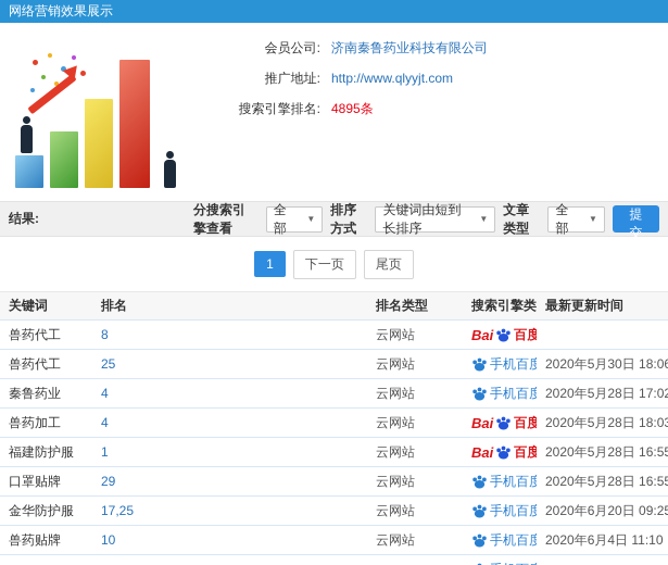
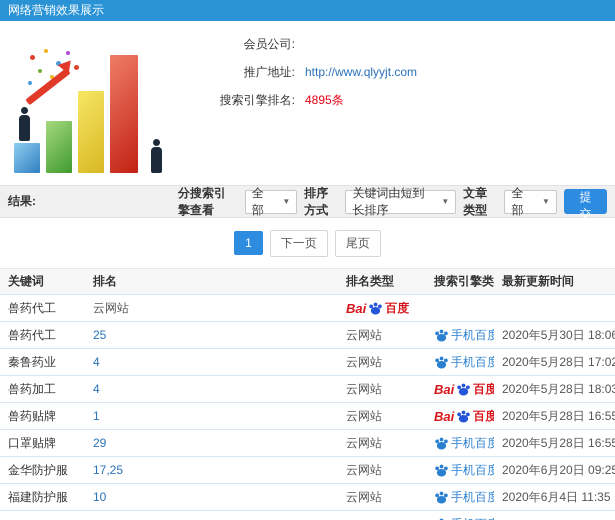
  网络营销效果展示
  会员公司:
- 济南秦鲁药业科技有限公司
  推广地址:
  http://www.qlyyjt.com
  搜索引擎排名:
  4895条
  结果:
  分搜索引擎查看
  全部
  ▼
  排序方式
  关键词由短到长排序
  ▼
  文章类型
  全部
  ▼
  提交
  1
  下一页
  尾页
  关键词
  排名
  排名类型
  搜索引擎类
  最新更新时间
  兽药代工
- 8
  云网站
  Bai
  百度
  兽药代工
  25
  云网站
  手机百度
  2020年5月30日 18:0
  秦鲁药业
  4
  云网站
  手机百度
  2020年5月28日 17:0
  兽药加工
  4
  云网站
  Bai
  百度
  2020年5月28日 18:0
- 福建防护服
+ 兽药贴牌
  1
  云网站
  Bai
  百度
  2020年5月28日 16:5
  口罩贴牌
  29
  云网站
  手机百度
  2020年5月28日 16:5
  金华防护服
  17,25
  云网站
  手机百度
  2020年6月20日 09:2
- 兽药贴牌
+ 福建防护服
  10
  云网站
  手机百度
- 2020年6月4日 11:10
+ 2020年6月4日 11:35
